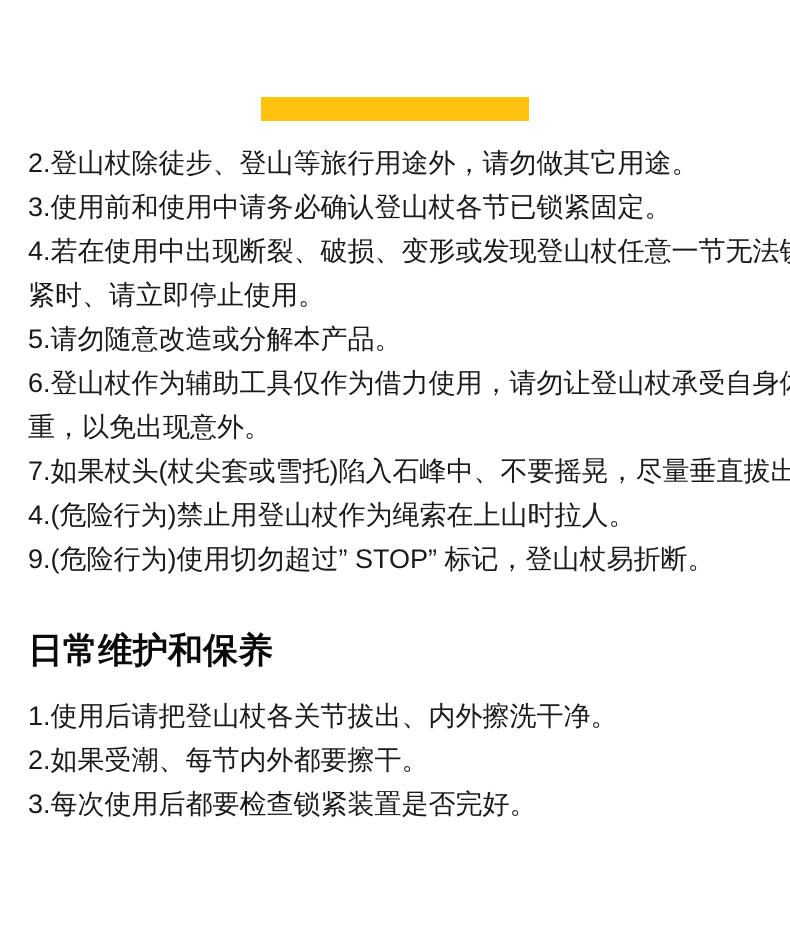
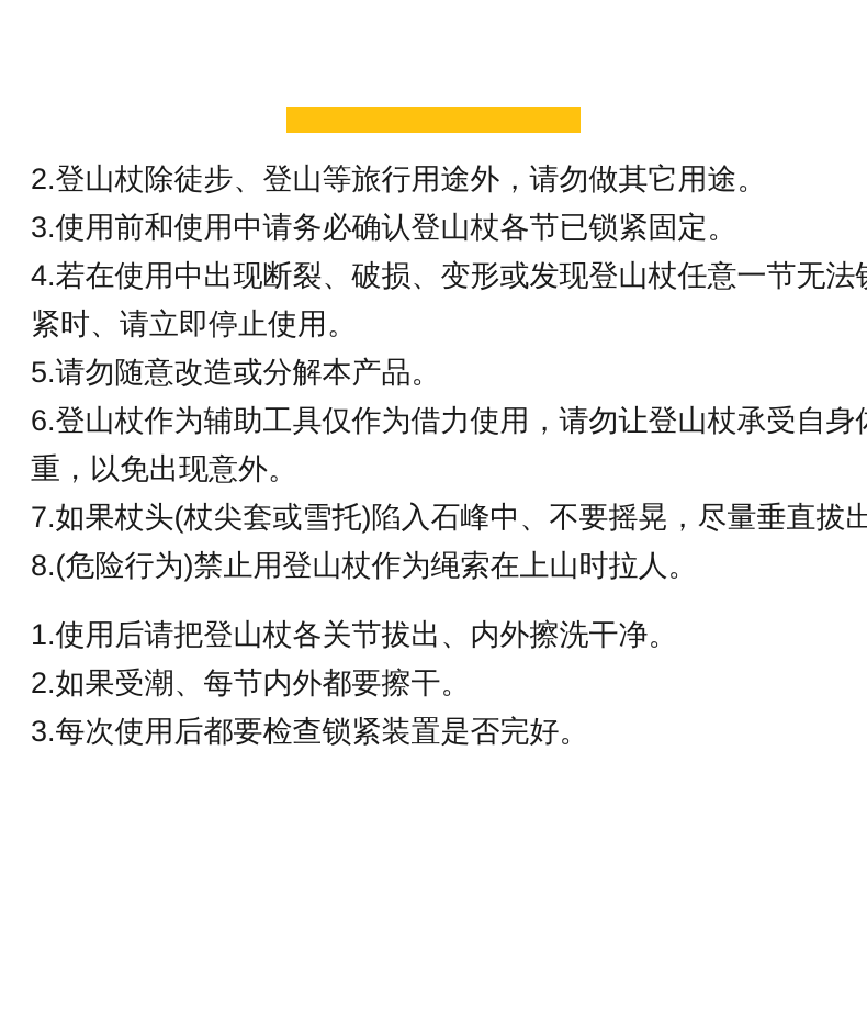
  2.登山杖除徒步、登山等旅行用途外，请勿做其它用途。
  3.使用前和使用中请务必确认登山杖各节已锁紧固定。
  4.若在使用中出现断裂、破损、变形或发现登山杖任意一节无法
  紧时、请立即停止使用。
  5.请勿随意改造或分解本产品。
  6.登山杖作为辅助工具仅作为借力使用，请勿让登山杖承受自身
  重，以免出现意外。
  7.如果杖头(杖尖套或雪托)陷入石峰中、不要摇晃，尽量垂直拔出
- 4.(危险行为)禁止用登山杖作为绳索在上山时拉人。
+ 8.(危险行为)禁止用登山杖作为绳索在上山时拉人。
- 9.(危险行为)使用切勿超过” STOP” 标记，登山杖易折断。
- 日常维护和保养
  1.使用后请把登山杖各关节拔出、内外擦洗干净。
  2.如果受潮、每节内外都要擦干。
  3.每次使用后都要检查锁紧装置是否完好。
